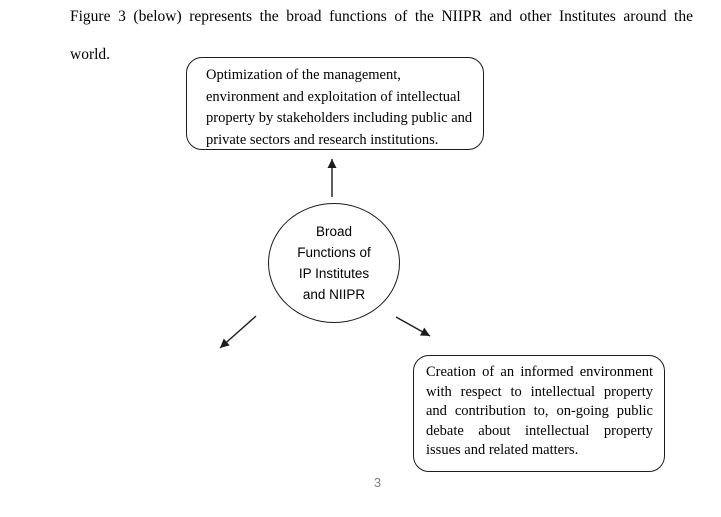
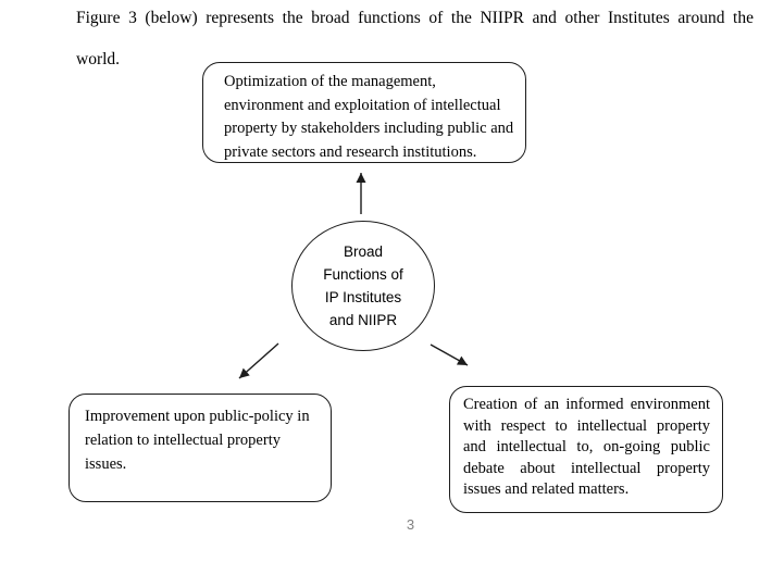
  Figure 3 (below) represents the broad functions of the NIIPR and other Institutes around the
  world.
  Optimization of the management, environment and exploitation of intellectual property by stakeholders including public and private sectors and research institutions.
  Broad
  Functions of
  IP Institutes
  and NIIPR
+ Improvement upon public-policy in relation to intellectual property issues.
- Creation of an informed environment with respect to intellectual property and contribution to, on-going public debate about intellectual property issues and related matters.
+ Creation of an informed environment with respect to intellectual property and intellectual to, on-going public debate about intellectual property issues and related matters.
  3
